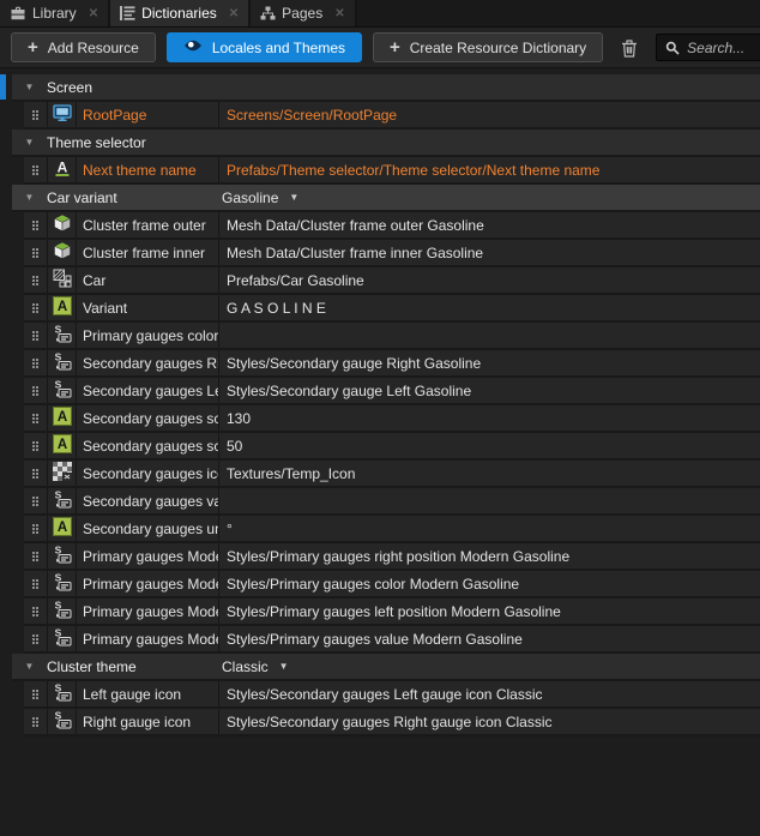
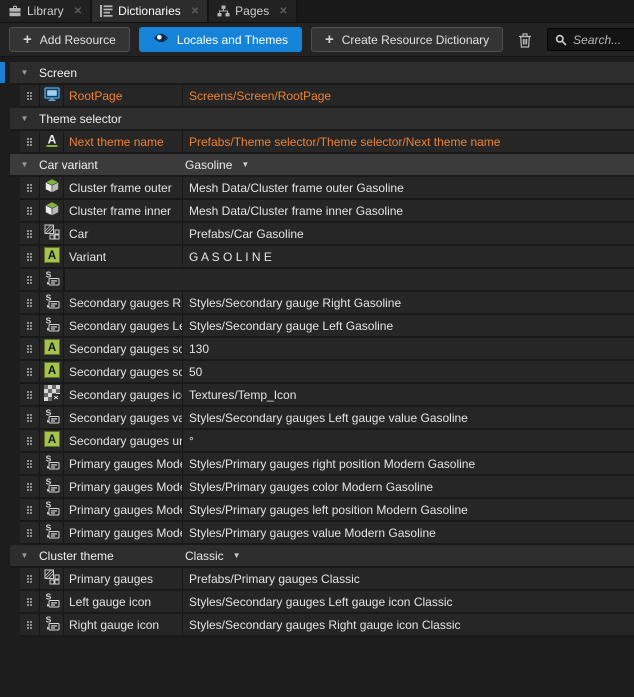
  Library
  ✕
  Dictionaries
  ✕
  Pages
  ✕
  +
  Add Resource
  Locales and Themes
  +
  Create Resource Dictionary
  Search...
  ▼
  Screen
  RootPage
  Screens/Screen/RootPage
  ▼
  Theme selector
  A
  Next theme name
  Prefabs/Theme selector/Theme selector/Next theme name
  ▼
  Car variant
  Gasoline
  ▼
  Cluster frame outer
  Mesh Data/Cluster frame outer Gasoline
  Cluster frame inner
  Mesh Data/Cluster frame inner Gasoline
  Car
  Prefabs/Car Gasoline
  A
  Variant
  G A S O L I N E
  S
- Primary gauges color
  S
  Secondary gauges R
  Styles/Secondary gauge Right Gasoline
  S
  Secondary gauges L
  Styles/Secondary gauge Left Gasoline
  A
  Secondary gauges s
  130
  A
  Secondary gauges s
  50
  Secondary gauges ic
  Textures/Temp_Icon
  S
  Secondary gauges v
+ Styles/Secondary gauges Left gauge value Gasoline
  A
  Secondary gauges u
  °
  S
  Primary gauges Mod
  Styles/Primary gauges right position Modern Gasoline
  S
  Primary gauges Mod
  Styles/Primary gauges color Modern Gasoline
  S
  Primary gauges Mod
  Styles/Primary gauges left position Modern Gasoline
  S
  Primary gauges Mod
  Styles/Primary gauges value Modern Gasoline
  ▼
  Cluster theme
  Classic
  ▼
+ Primary gauges
+ Prefabs/Primary gauges Classic
  S
  Left gauge icon
  Styles/Secondary gauges Left gauge icon Classic
  S
  Right gauge icon
  Styles/Secondary gauges Right gauge icon Classic
